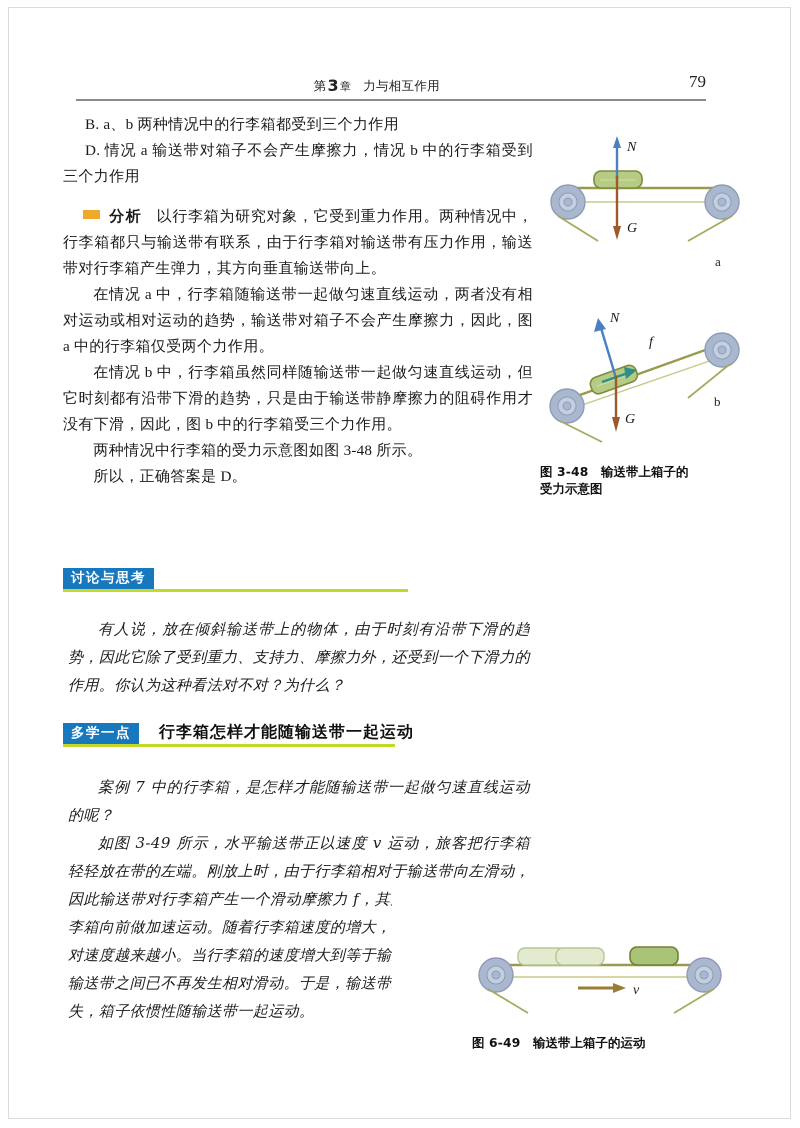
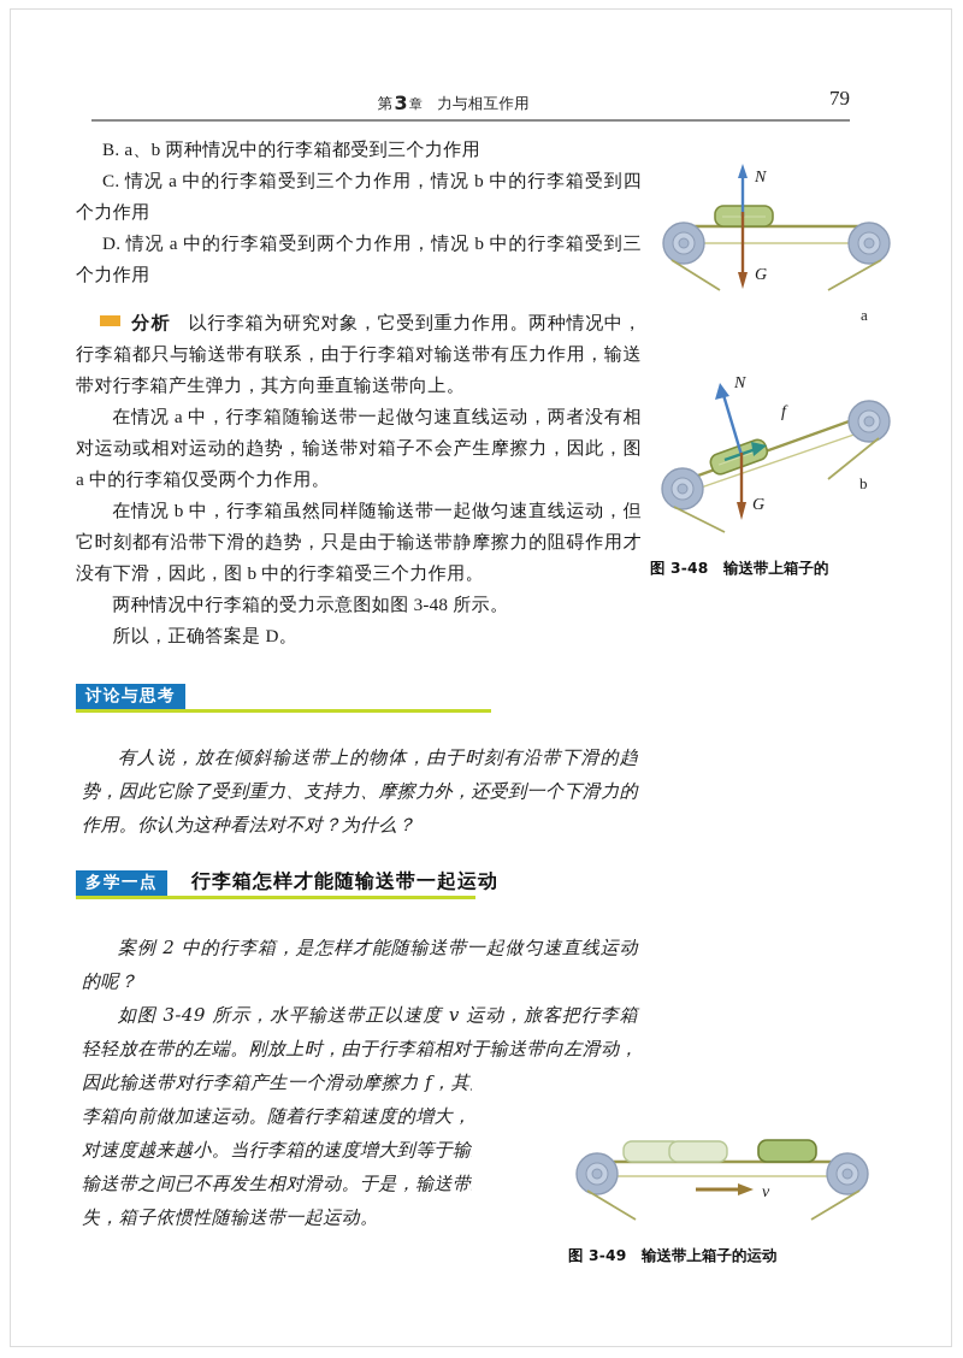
  第3章 力与相互作用
  79
  B. a、b 两种情况中的行李箱都受到三个力作用
+ C. 情况 a 中的行李箱受到三个力作用，情况 b 中的行李箱受到四个力作用
- D. 情况 a 输送带对箱子不会产生摩擦力，情况 b 中的行李箱受到三个力作用
+ D. 情况 a 中的行李箱受到两个力作用，情况 b 中的行李箱受到三个力作用
  分析 以行李箱为研究对象，它受到重力作用。两种情况中，行李箱都只与输送带有联系，由于行李箱对输送带有压力作用，输送带对行李箱产生弹力，其方向垂直输送带向上。
  在情况 a 中，行李箱随输送带一起做匀速直线运动，两者没有相对运动或相对运动的趋势，输送带对箱子不会产生摩擦力，因此，图 a 中的行李箱仅受两个力作用。
  在情况 b 中，行李箱虽然同样随输送带一起做匀速直线运动，但它时刻都有沿带下滑的趋势，只是由于输送带静摩擦力的阻碍作用才没有下滑，因此，图 b 中的行李箱受三个力作用。
  两种情况中行李箱的受力示意图如图 3-48 所示。
  所以，正确答案是 D。
  讨论与思考
  有人说，放在倾斜输送带上的物体，由于时刻有沿带下滑的趋势，因此它除了受到重力、支持力、摩擦力外，还受到一个下滑力的作用。你认为这种看法对不对？为什么？
  多学一点
  行李箱怎样才能随输送带一起运动
- 案例 7 中的行李箱，是怎样才能随输送带一起做匀速直线运动的呢？
+ 案例 2 中的行李箱，是怎样才能随输送带一起做匀速直线运动的呢？
  如图 3-49 所示，水平输送带正以速度 v 运动，旅客把行李箱轻轻放在带的左端。刚放上时，由于行李箱相对于输送带向左滑动，因此输送带对行李箱产生一个滑动摩擦力 f，其李箱向前做加速运动。随着行李箱速度的增大，对速度越来越小。当行李箱的速度增大到等于输输送带之间已不再发生相对滑动。于是，输送带失，箱子依惯性随输送带一起运动。
  N
  G
  a
  N
  f
  G
  b
  图 3-48 输送带上箱子的
- 受力示意图
  v
- 图 6-49 输送带上箱子的运动
+ 图 3-49 输送带上箱子的运动
